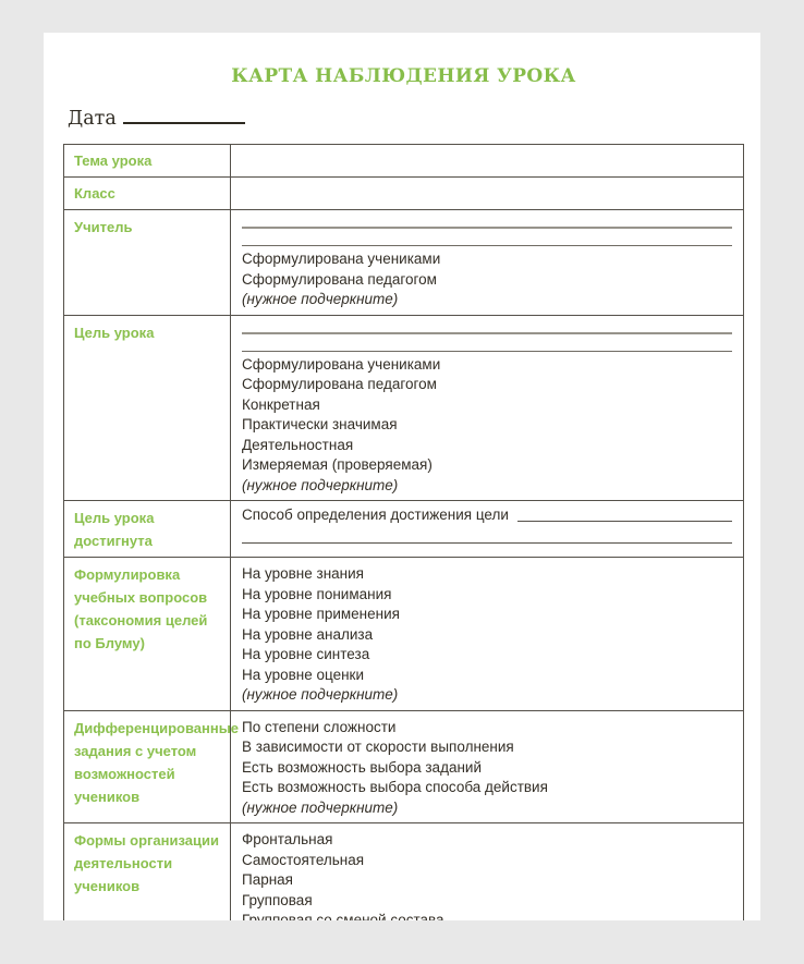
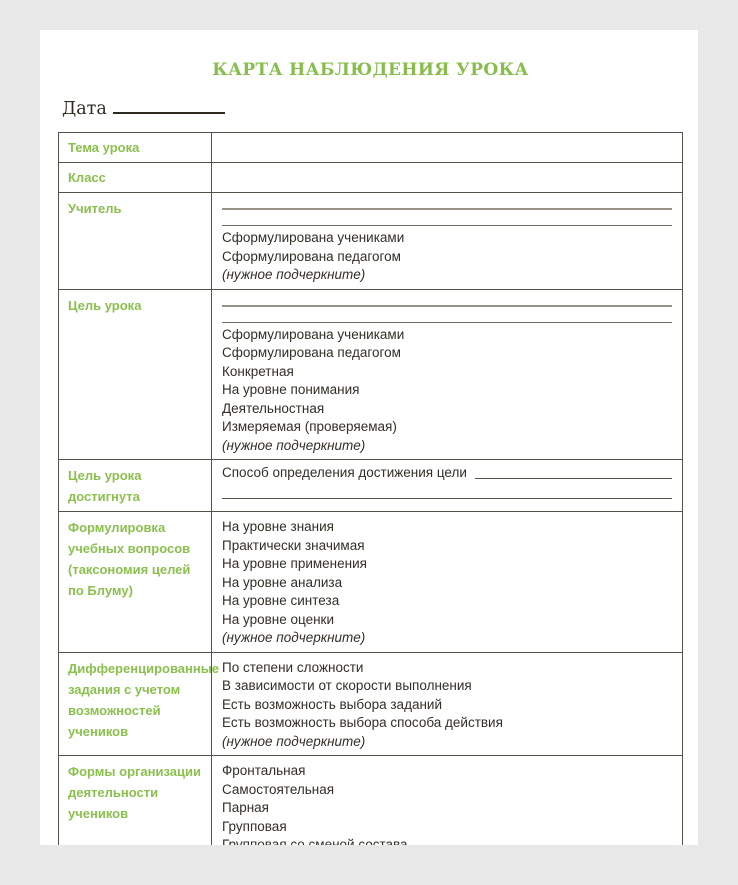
  КАРТА НАБЛЮДЕНИЯ УРОКА
  Дата
  Тема урока
  Класс
  Учитель	Сформулирована учениками Сформулирована педагогом (нужное подчеркните)
- Цель урока	Сформулирована учениками Сформулирована педагогом Конкретная Практически значимая Деятельностная Измеряемая (проверяемая) (нужное подчеркните)
+ Цель урока	Сформулирована учениками Сформулирована педагогом Конкретная На уровне понимания Деятельностная Измеряемая (проверяемая) (нужное подчеркните)
  Цель урока достигнута	Способ определения достижения цели
- Формулировка учебных вопросов (таксономия целей по Блуму)	На уровне знания На уровне понимания На уровне применения На уровне анализа На уровне синтеза На уровне оценки (нужное подчеркните)
+ Формулировка учебных вопросов (таксономия целей по Блуму)	На уровне знания Практически значимая На уровне применения На уровне анализа На уровне синтеза На уровне оценки (нужное подчеркните)
  Дифференцированные задания с учетом возможностей учеников	По степени сложности В зависимости от скорости выполнения Есть возможность выбора заданий Есть возможность выбора способа действия (нужное подчеркните)
